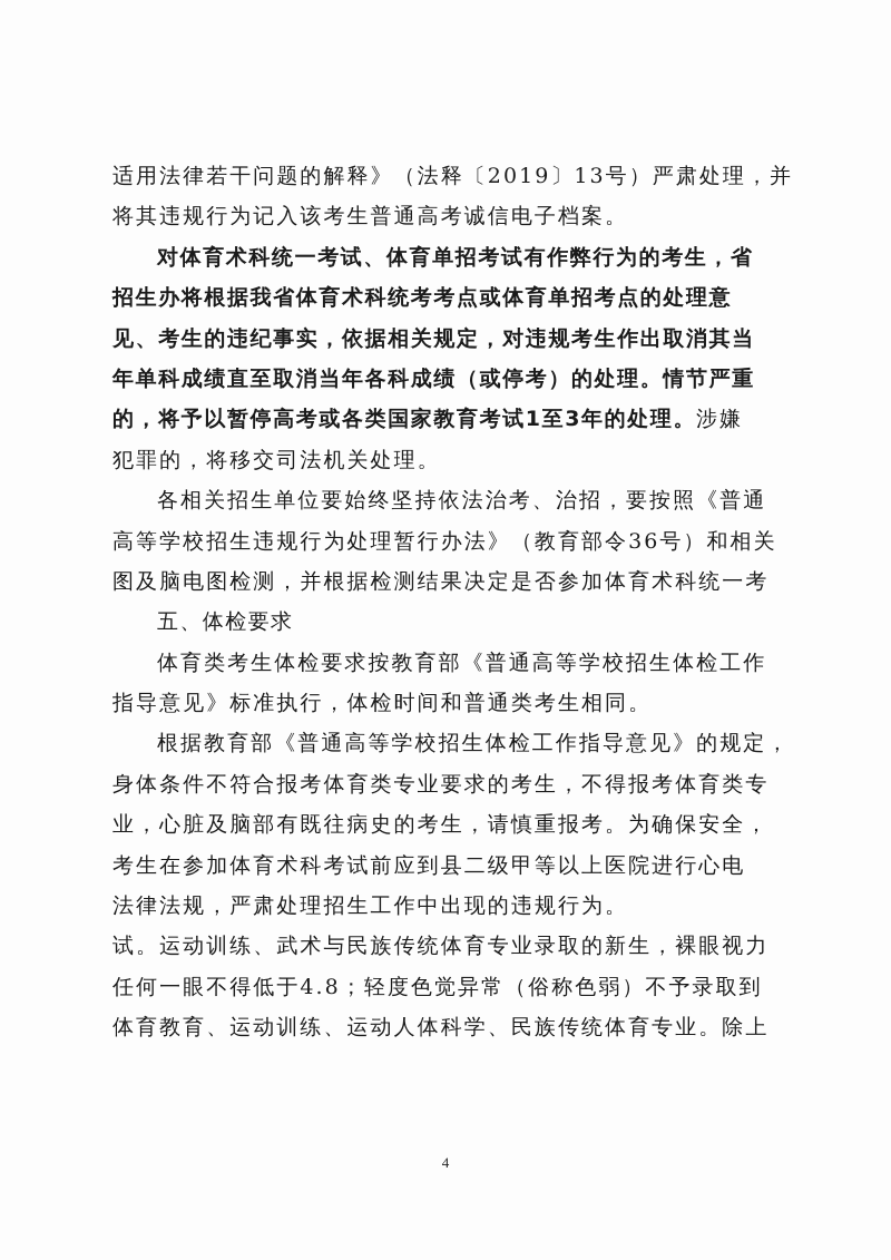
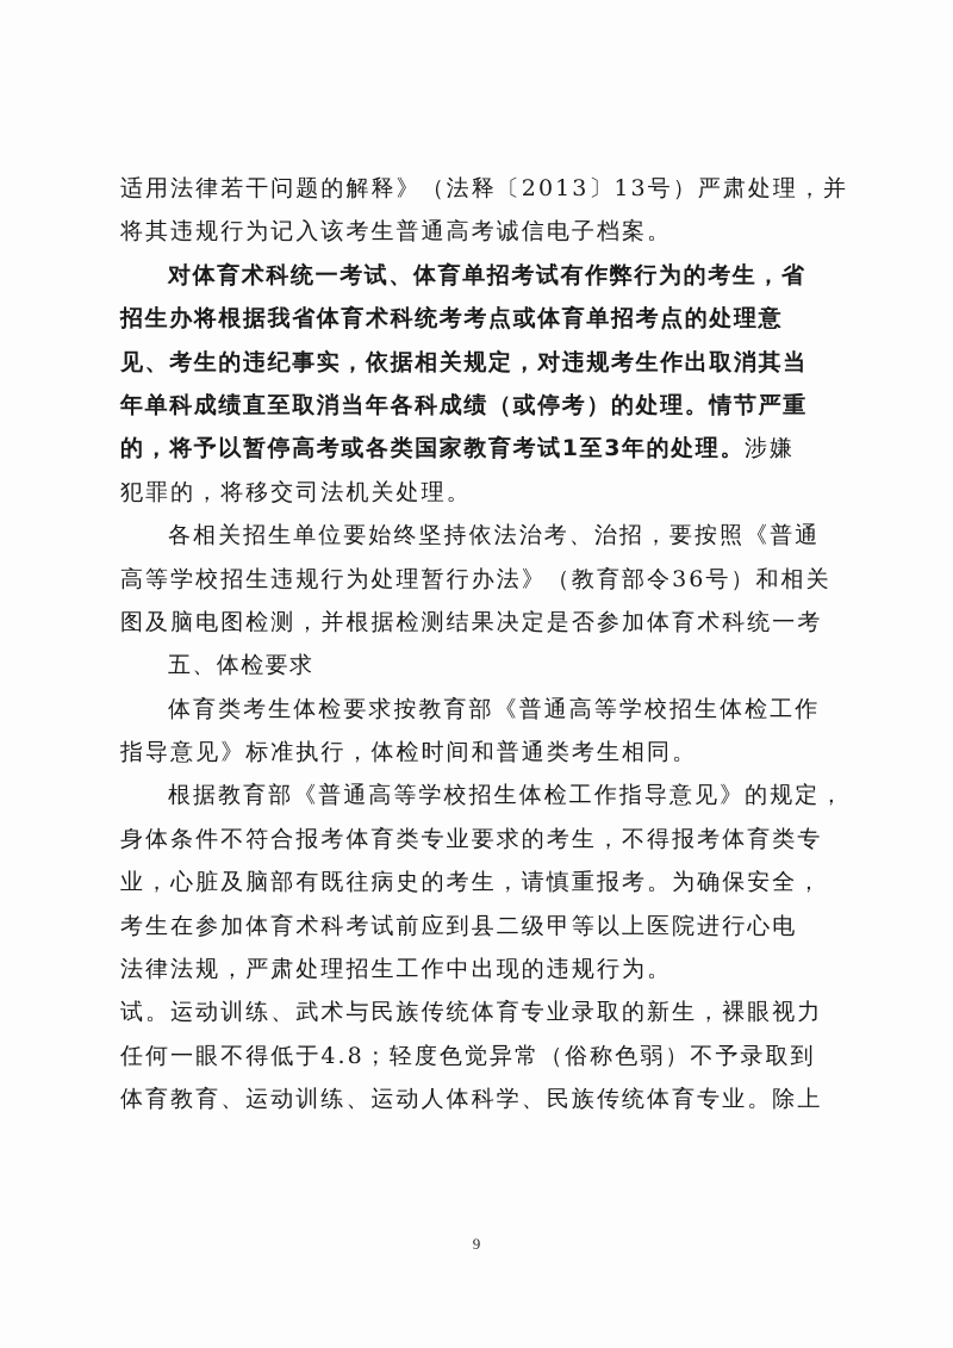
- 适用法律若干问题的解释》（法释〔2019〕13号）严肃处理，并
+ 适用法律若干问题的解释》（法释〔2013〕13号）严肃处理，并
  将其违规行为记入该考生普通高考诚信电子档案。
  对体育术科统一考试、体育单招考试有作弊行为的考生，省
  招生办将根据我省体育术科统考考点或体育单招考点的处理意
  见、考生的违纪事实，依据相关规定，对违规考生作出取消其当
  年单科成绩直至取消当年各科成绩（或停考）的处理。情节严重
  的，将予以暂停高考或各类国家教育考试1至3年的处理。涉嫌
  犯罪的，将移交司法机关处理。
  各相关招生单位要始终坚持依法治考、治招，要按照《普通
  高等学校招生违规行为处理暂行办法》（教育部令36号）和相关
  图及脑电图检测，并根据检测结果决定是否参加体育术科统一考
  五、体检要求
  体育类考生体检要求按教育部《普通高等学校招生体检工作
  指导意见》标准执行，体检时间和普通类考生相同。
  根据教育部《普通高等学校招生体检工作指导意见》的规定，
  身体条件不符合报考体育类专业要求的考生，不得报考体育类专
  业，心脏及脑部有既往病史的考生，请慎重报考。为确保安全，
  考生在参加体育术科考试前应到县二级甲等以上医院进行心电
  法律法规，严肃处理招生工作中出现的违规行为。
  试。运动训练、武术与民族传统体育专业录取的新生，裸眼视力
  任何一眼不得低于4.8；轻度色觉异常（俗称色弱）不予录取到
  体育教育、运动训练、运动人体科学、民族传统体育专业。除上
- 4
+ 9
